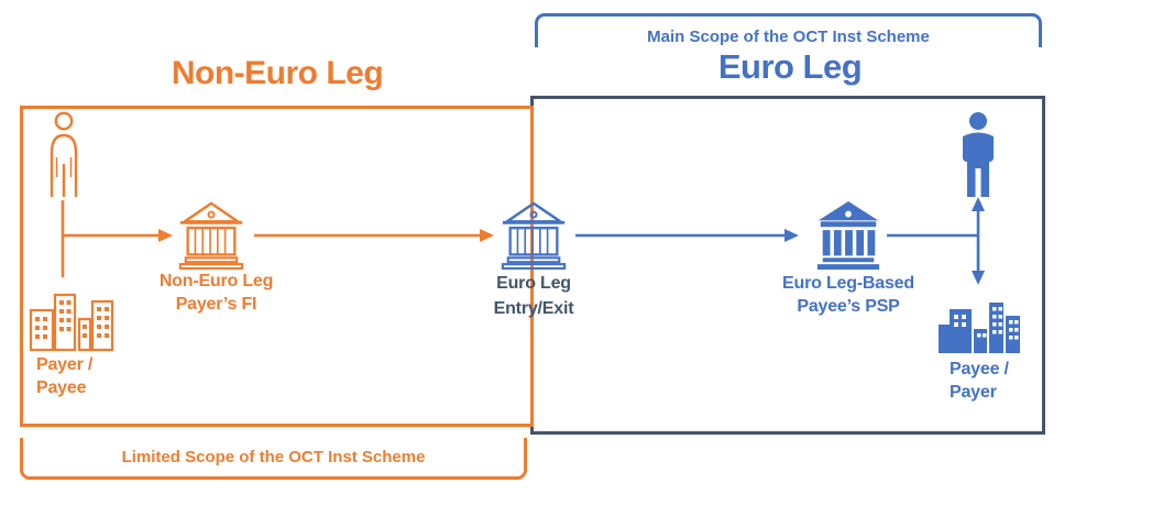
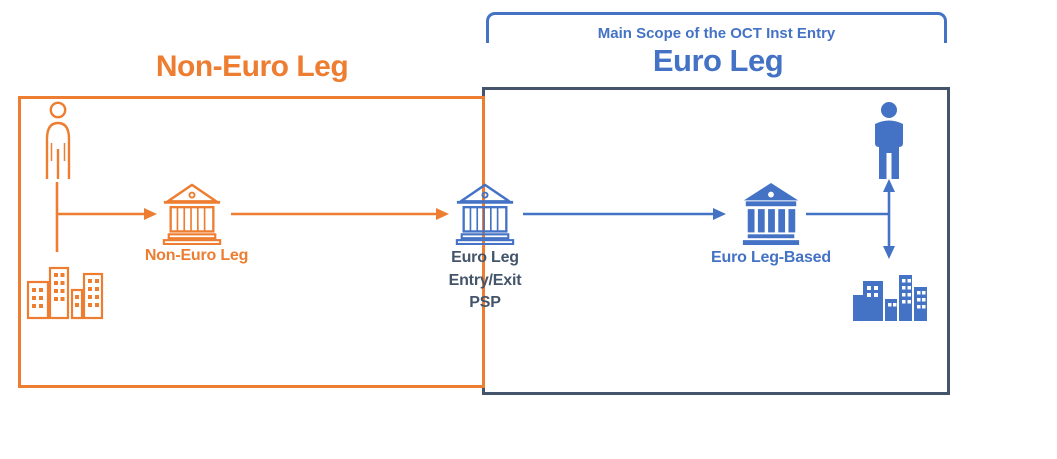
- Main Scope of the OCT Inst Scheme
+ Main Scope of the OCT Inst Entry
  Non-Euro Leg
  Euro Leg
- Limited Scope of the OCT Inst Scheme
- Payer /
- Payee
  Non-Euro Leg
- Payer’s FI
  Euro Leg
  Entry/Exit
+ PSP
  Euro Leg-Based
- Payee’s PSP
- Payee /
- Payer
